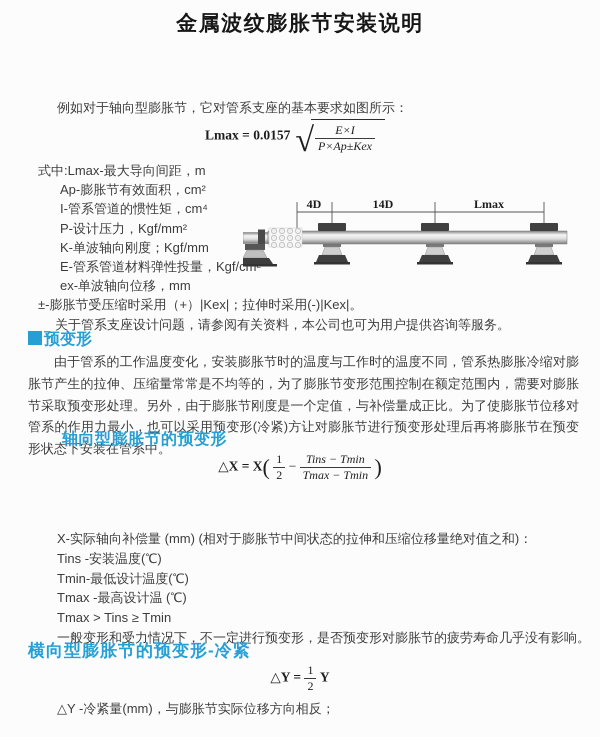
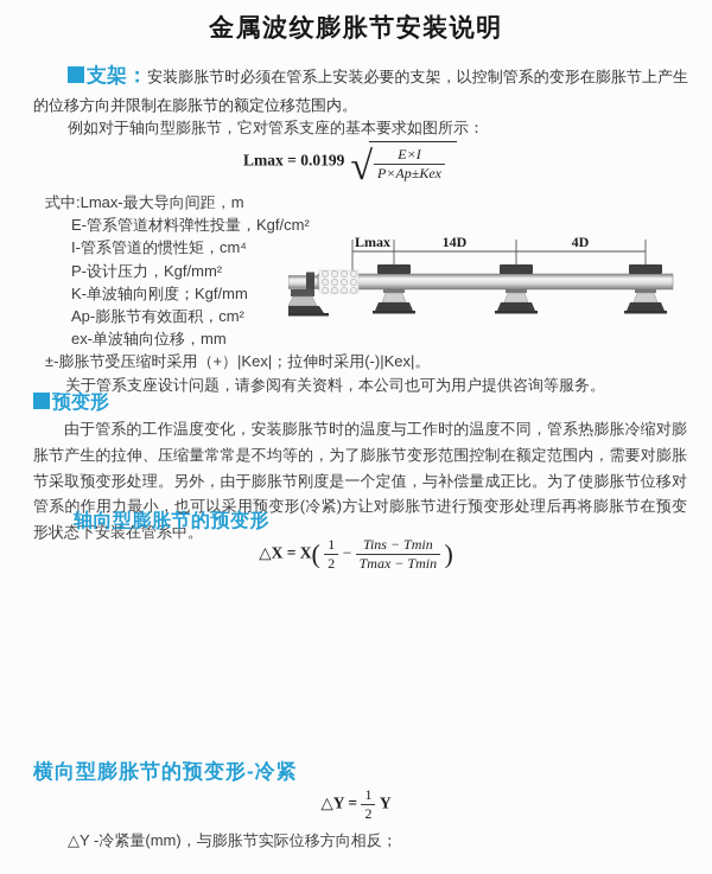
  金属波纹膨胀节安装说明
+ 支架：安装膨胀节时必须在管系上安装必要的支架，以控制管系的变形在膨胀节上产生的位移方向并限制在膨胀节的额定位移范围内。
  例如对于轴向型膨胀节，它对管系支座的基本要求如图所示：
- Lmax = 0.0157
+ Lmax = 0.0199
  √
  E×I
  P×Ap±Kex
  式中:Lmax-最大导向间距，m
- Ap-膨胀节有效面积，cm²
+ E-管系管道材料弹性投量，Kgf/cm²
  I-管系管道的惯性矩，cm⁴
  P-设计压力，Kgf/mm²
  K-单波轴向刚度；Kgf/mm
- E-管系管道材料弹性投量，Kgf/cm²
+ Ap-膨胀节有效面积，cm²
  ex-单波轴向位移，mm
  ±-膨胀节受压缩时采用（+）|Kex|；拉伸时采用(-)|Kex|。
  关于管系支座设计问题，请参阅有关资料，本公司也可为用户提供咨询等服务。
- 4D
+ Lmax
  14D
- Lmax
+ 4D
  预变形
  由于管系的工作温度变化，安装膨胀节时的温度与工作时的温度不同，管系热膨胀冷缩对膨胀节产生的拉伸、压缩量常常是不均等的，为了膨胀节变形范围控制在额定范围内，需要对膨胀节采取预变形处理。另外，由于膨胀节刚度是一个定值，与补偿量成正比。为了使膨胀节位移对管系的作用力最小，也可以采用预变形(冷紧)方让对膨胀节进行预变形处理后再将膨胀节在预变形状态下安装在管系中。
  轴向型膨胀节的预变形
  △X = X(
  1
  2
  −
  Tins − Tmin
  Tmax − Tmin
  )
- X-实际轴向补偿量 (mm) (相对于膨胀节中间状态的拉伸和压缩位移量绝对值之和)：
- Tins -安装温度(℃)
- Tmin-最低设计温度(℃)
- Tmax -最高设计温 (℃)
- Tmax > Tins ≥ Tmin
- 一般变形和受力情况下，不一定进行预变形，是否预变形对膨胀节的疲劳寿命几乎没有影响。
  横向型膨胀节的预变形-冷紧
  △Y =
  1
  2
  Y
  △Y -冷紧量(mm)，与膨胀节实际位移方向相反；
